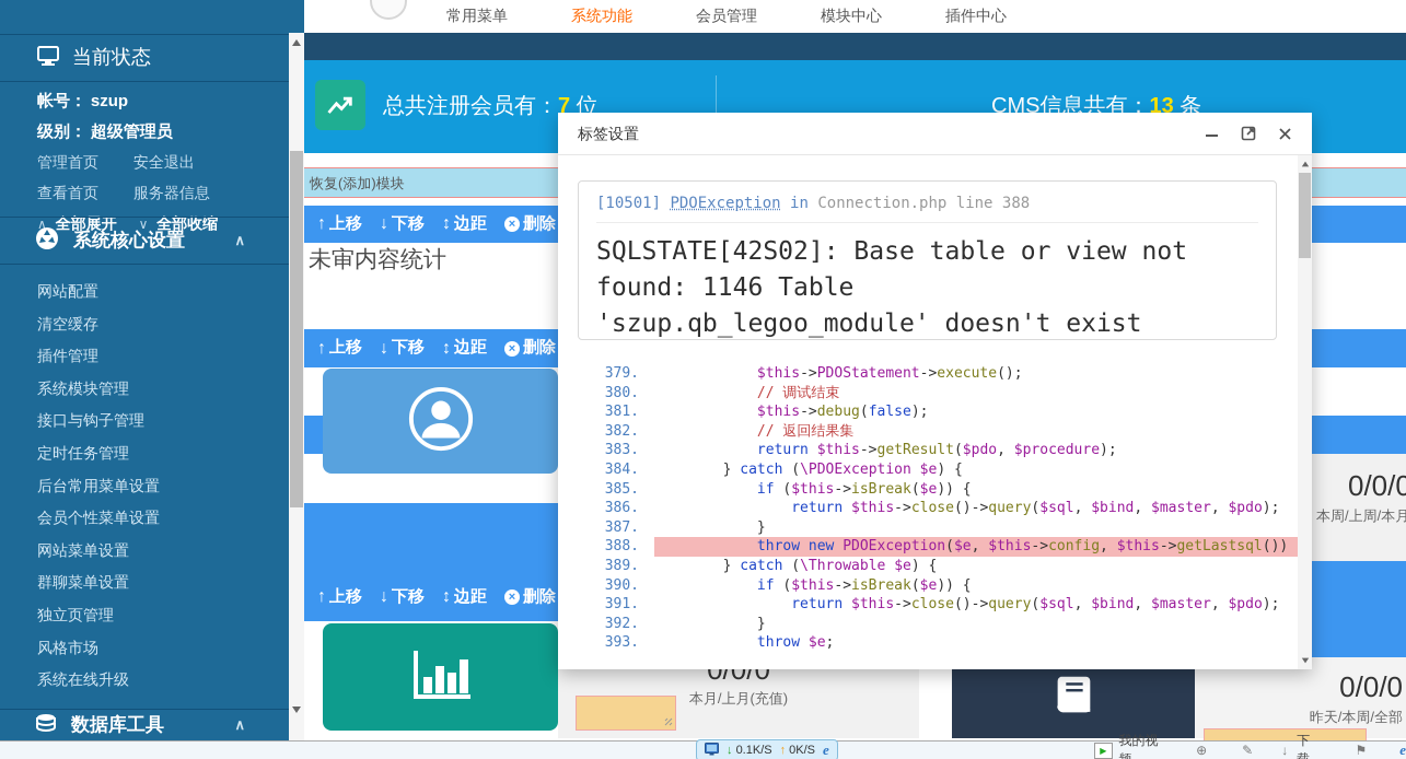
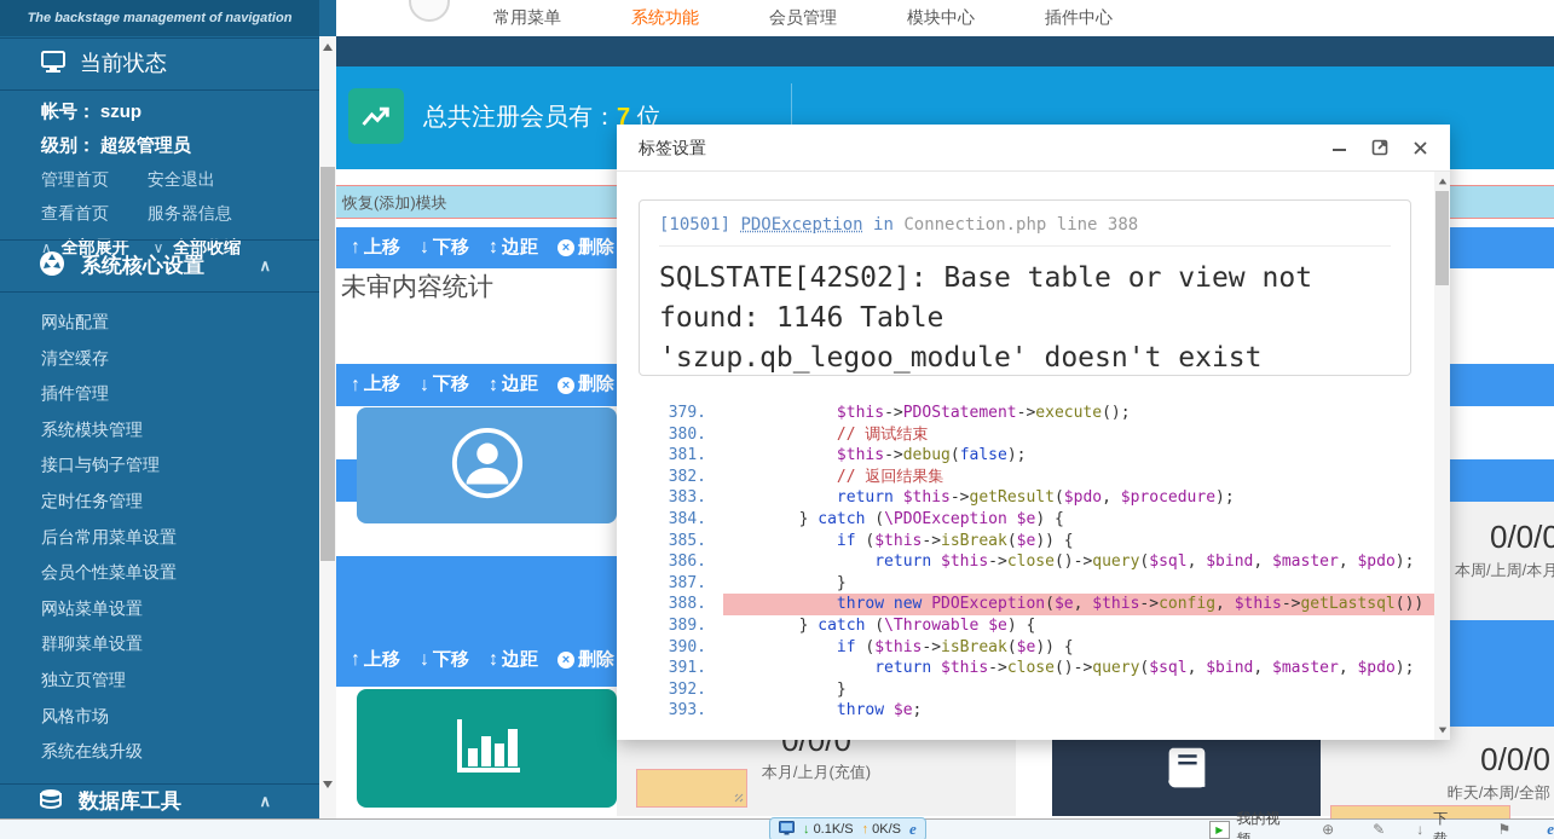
+ The backstage management of navigation
  当前状态
  帐号： szup
  级别： 超级管理员
  管理首页 安全退出
  查看首页 服务器信息
  ∧ 全部展开 ∨ 全部收缩
  系统核心设置
  ∧
  网站配置
  清空缓存
  插件管理
  系统模块管理
  接口与钩子管理
  定时任务管理
  后台常用菜单设置
  会员个性菜单设置
  网站菜单设置
  群聊菜单设置
  独立页管理
  风格市场
  系统在线升级
  数据库工具
  ∧
  常用菜单
  系统功能
  会员管理
  模块中心
  插件中心
  总共注册会员有：7 位
- CMS信息共有：13 条
  恢复(添加)模块
  ↑
  上移
  ↓
  下移
  ↕
  边距
  ×
  删除
  未审内容统计
  ↑
  上移
  ↓
  下移
  ↕
  边距
  ×
  删除
  0/0/0
  本周/上周/本月
  ↑
  上移
  ↓
  下移
  ↕
  边距
  ×
  删除
  0/0/0
  本月/上月(充值)
  0/0/0
  昨天/本周/全部
  标签设置
  [10501] PDOException in Connection.php line 388
  SQLSTATE[42S02]: Base table or view not
  found: 1146 Table
  'szup.qb_legoo_module' doesn't exist
  379.
  $this->PDOStatement->execute();
  380.
  // 调试结束
  381.
  $this->debug(false);
  382.
  // 返回结果集
  383.
  return $this->getResult($pdo, $procedure);
  384.
  } catch (\PDOException $e) {
  385.
  if ($this->isBreak($e)) {
  386.
  return $this->close()->query($sql, $bind, $master, $pdo);
  387.
  }
  388.
  throw new PDOException($e, $this->config, $this->getLastsql())
  389.
  } catch (\Throwable $e) {
  390.
  if ($this->isBreak($e)) {
  391.
  return $this->close()->query($sql, $bind, $master, $pdo);
  392.
  }
  393.
  throw $e;
  ↓ 0.1K/S
  ↑ 0K/S
  e
  ▶
  我的视
  ⊕
  ✎
  ↓
  ⚑
  e
